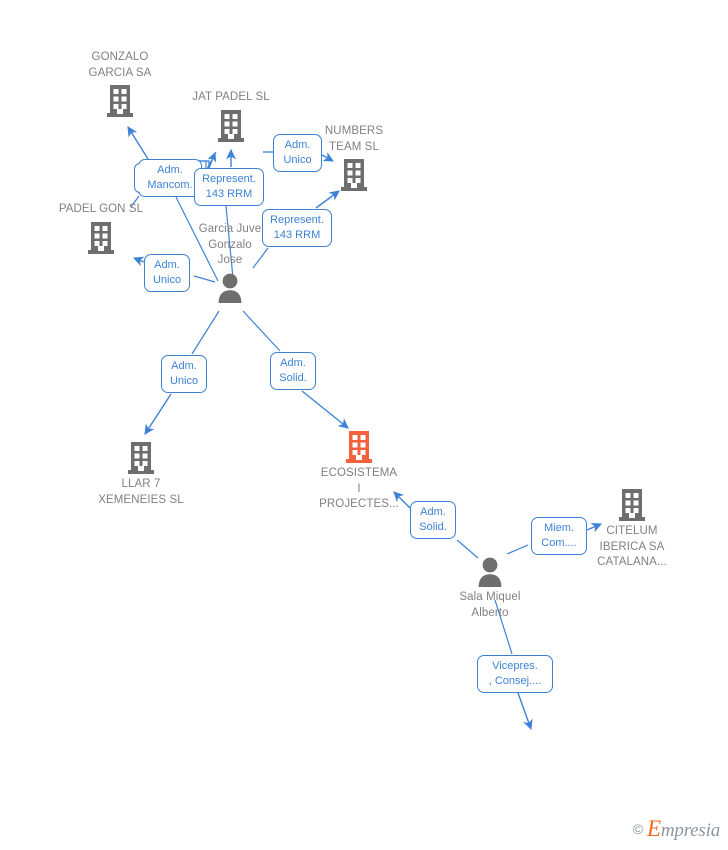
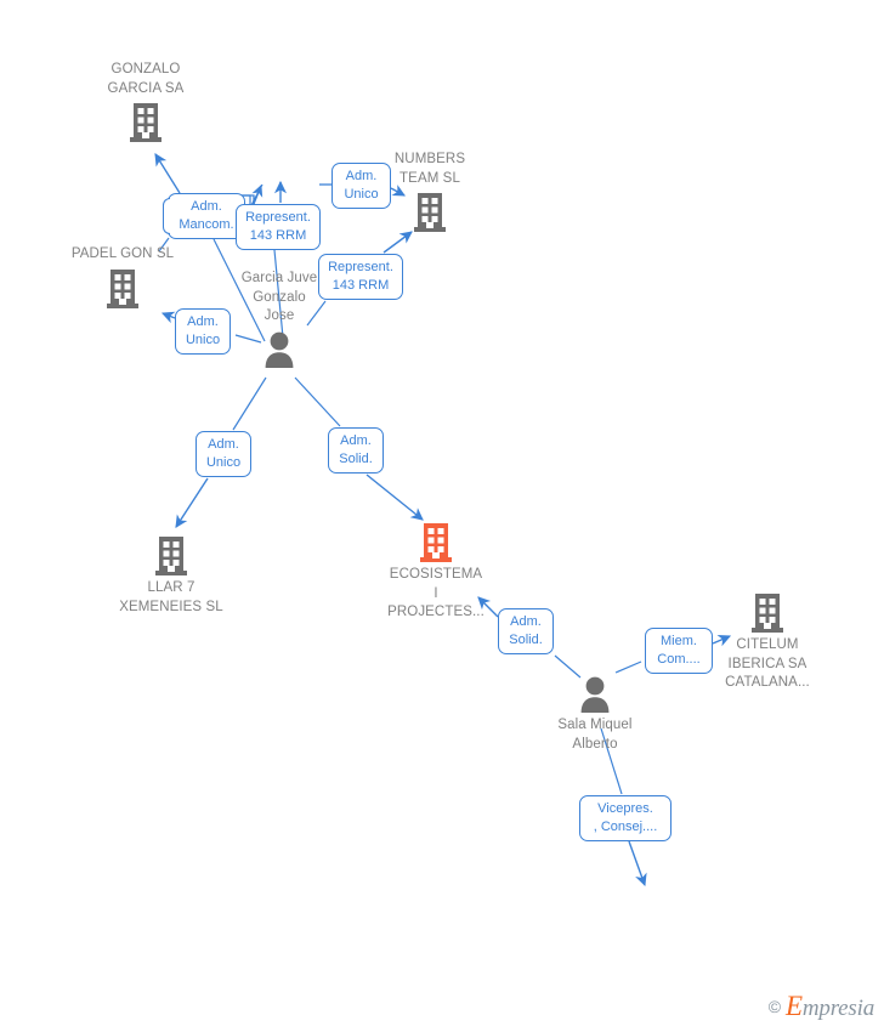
  GONZALO
  GARCIA SA
- JAT PADEL SL
  NUMBERS
  TEAM SL
  PADEL GON SL
  Garcia Juve
  Gonzalo
  Jose
  LLAR 7
  XEMENEIES SL
  ECOSISTEMA
  I
  PROJECTES...
  CITELUM
  IBERICA SA
  CATALANA...
  Sala Miquel
  Alberto
  Adm.
  Mancom.
  Represent.
  143 RRM
  Adm.
  Unico
  Represent.
  143 RRM
  Adm.
  Unico
  Adm.
  Unico
  Adm.
  Solid.
  Adm.
  Solid.
  Miem.
  Com....
  Vicepres.
  , Consej....
  ©
  Empresia
